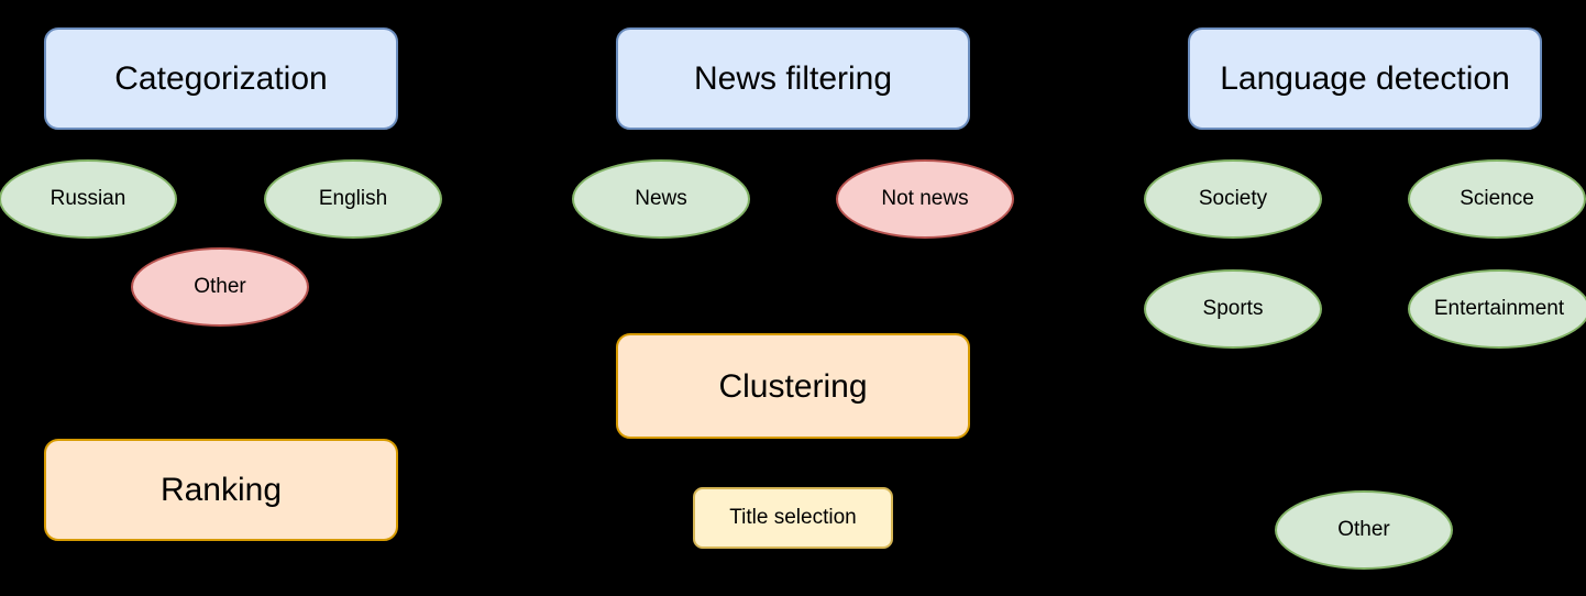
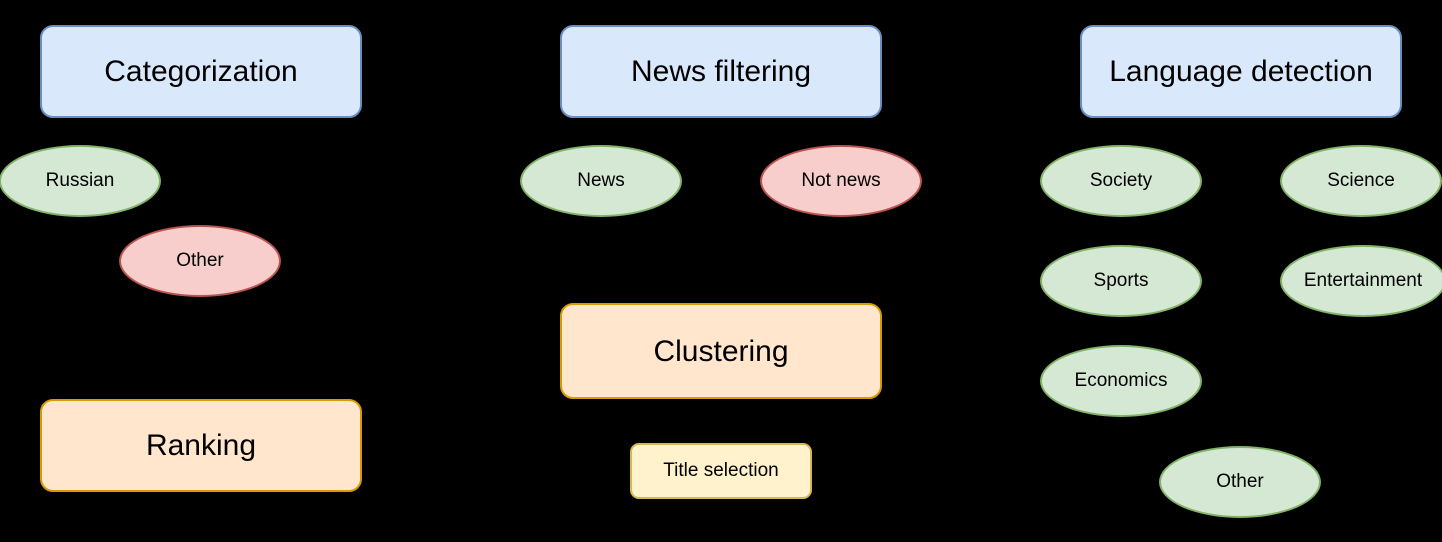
  Categorization
  Russian
- English
  Other
  Ranking
  News filtering
  News
  Not news
  Clustering
  Title selection
  Language detection
  Society
  Science
  Sports
  Entertainment
+ Economics
  Other
